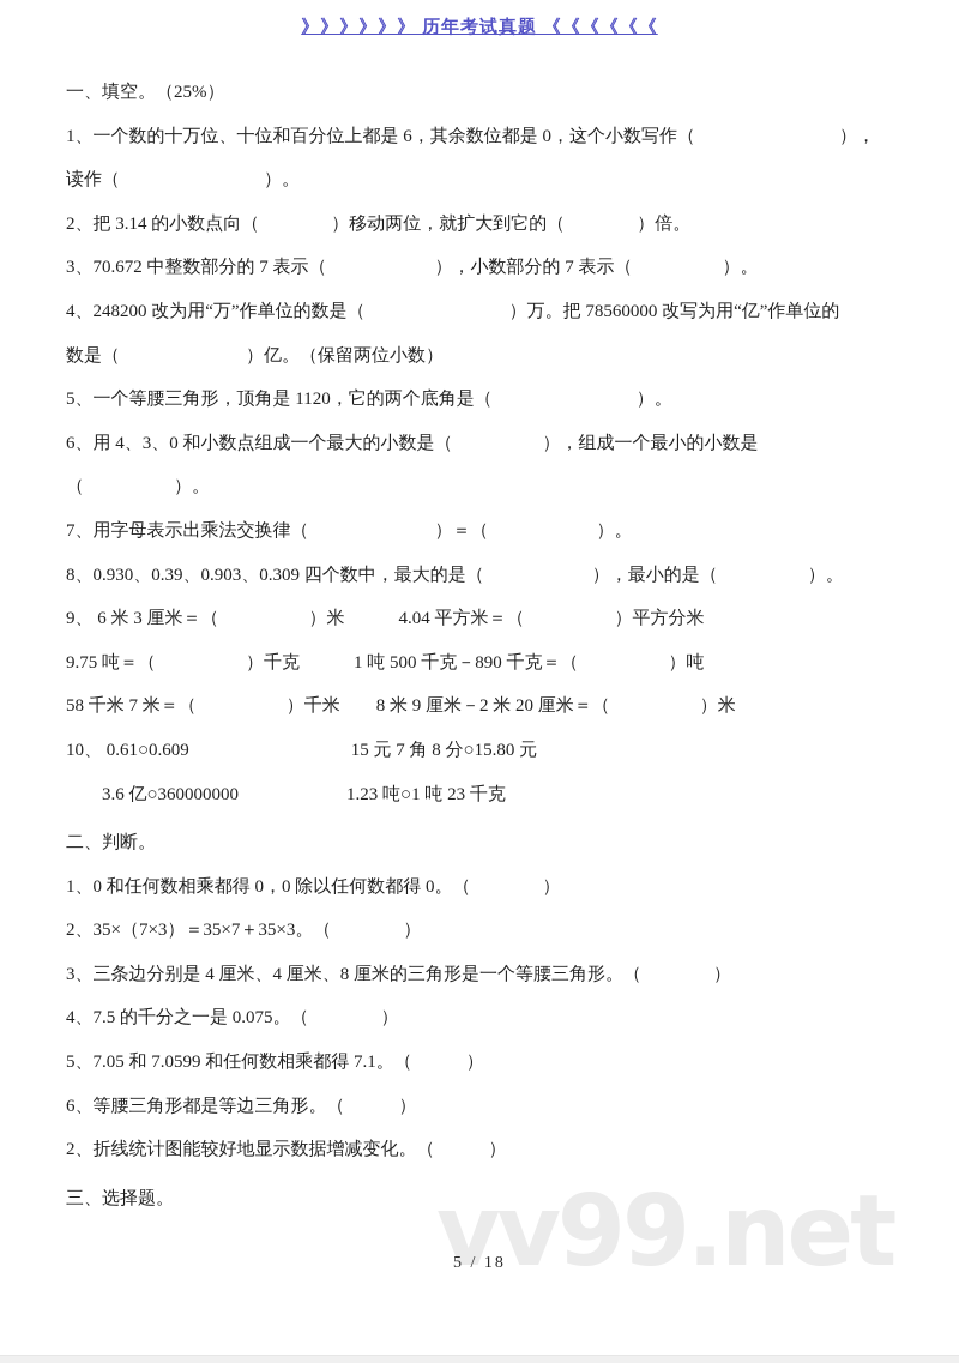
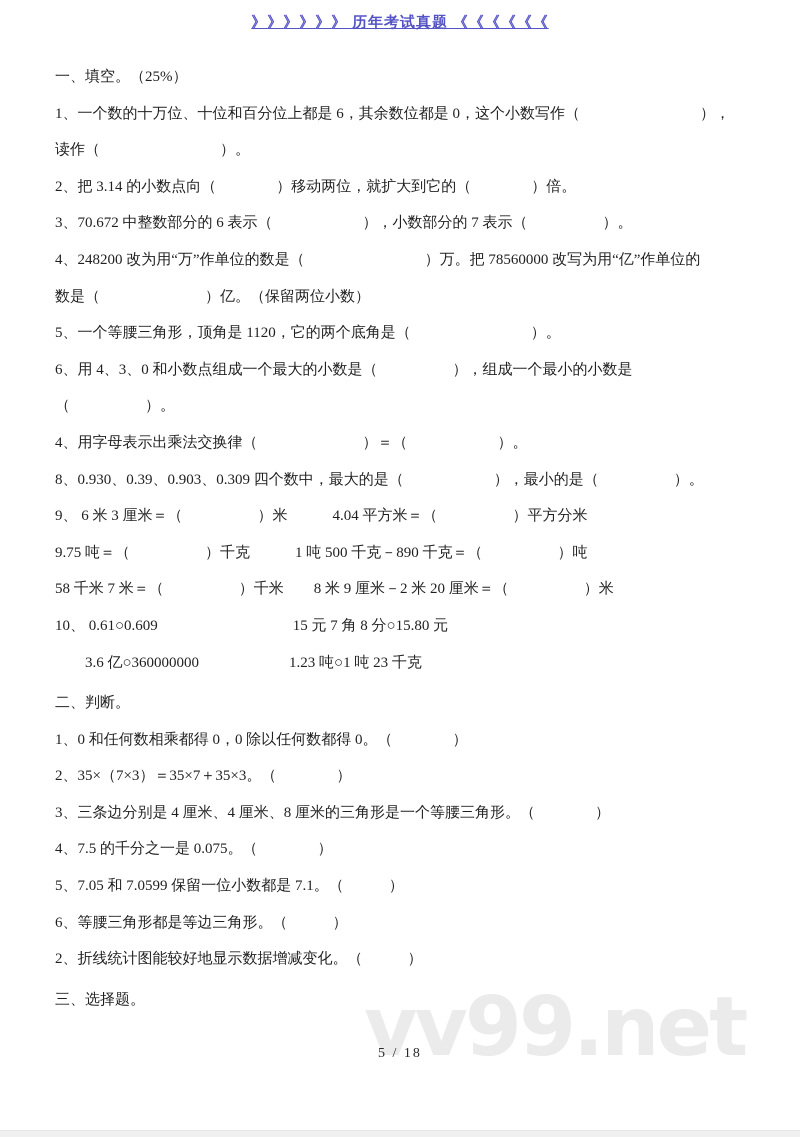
  》》》》》》 历年考试真题 《《《《《《
  一、填空。（25%）
  1、一个数的十万位、十位和百分位上都是 6，其余数位都是 0，这个小数写作（ ），
  读作（ ）。
  2、把 3.14 的小数点向（ ）移动两位，就扩大到它的（ ）倍。
- 3、70.672 中整数部分的 7 表示（ ），小数部分的 7 表示（ ）。
+ 3、70.672 中整数部分的 6 表示（ ），小数部分的 7 表示（ ）。
  4、248200 改为用“万”作单位的数是（ ）万。把 78560000 改写为用“亿”作单位的
  数是（ ）亿。（保留两位小数）
  5、一个等腰三角形，顶角是 1120，它的两个底角是（ ）。
  6、用 4、3、0 和小数点组成一个最大的小数是（ ），组成一个最小的小数是（ ）。
- 7、用字母表示出乘法交换律（ ）＝（ ）。
+ 4、用字母表示出乘法交换律（ ）＝（ ）。
  8、0.930、0.39、0.903、0.309 四个数中，最大的是（ ），最小的是（ ）。
  9、 6 米 3 厘米＝（ ）米 4.04 平方米＝（ ）平方分米
  9.75 吨＝（ ）千克 1 吨 500 千克－890 千克＝（ ）吨
  58 千米 7 米＝（ ）千米 8 米 9 厘米－2 米 20 厘米＝（ ）米
  10、 0.61○0.609 15 元 7 角 8 分○15.80 元
  3.6 亿○360000000 1.23 吨○1 吨 23 千克
  二、判断。
  1、0 和任何数相乘都得 0，0 除以任何数都得 0。（ ）
  2、35×（7×3）＝35×7＋35×3。（ ）
  3、三条边分别是 4 厘米、4 厘米、8 厘米的三角形是一个等腰三角形。（ ）
  4、7.5 的千分之一是 0.075。（ ）
- 5、7.05 和 7.0599 和任何数相乘都得 7.1。（ ）
+ 5、7.05 和 7.0599 保留一位小数都是 7.1。（ ）
  6、等腰三角形都是等边三角形。（ ）
  2、折线统计图能较好地显示数据增减变化。（ ）
  三、选择题。
  vv99.net
  5 / 18
